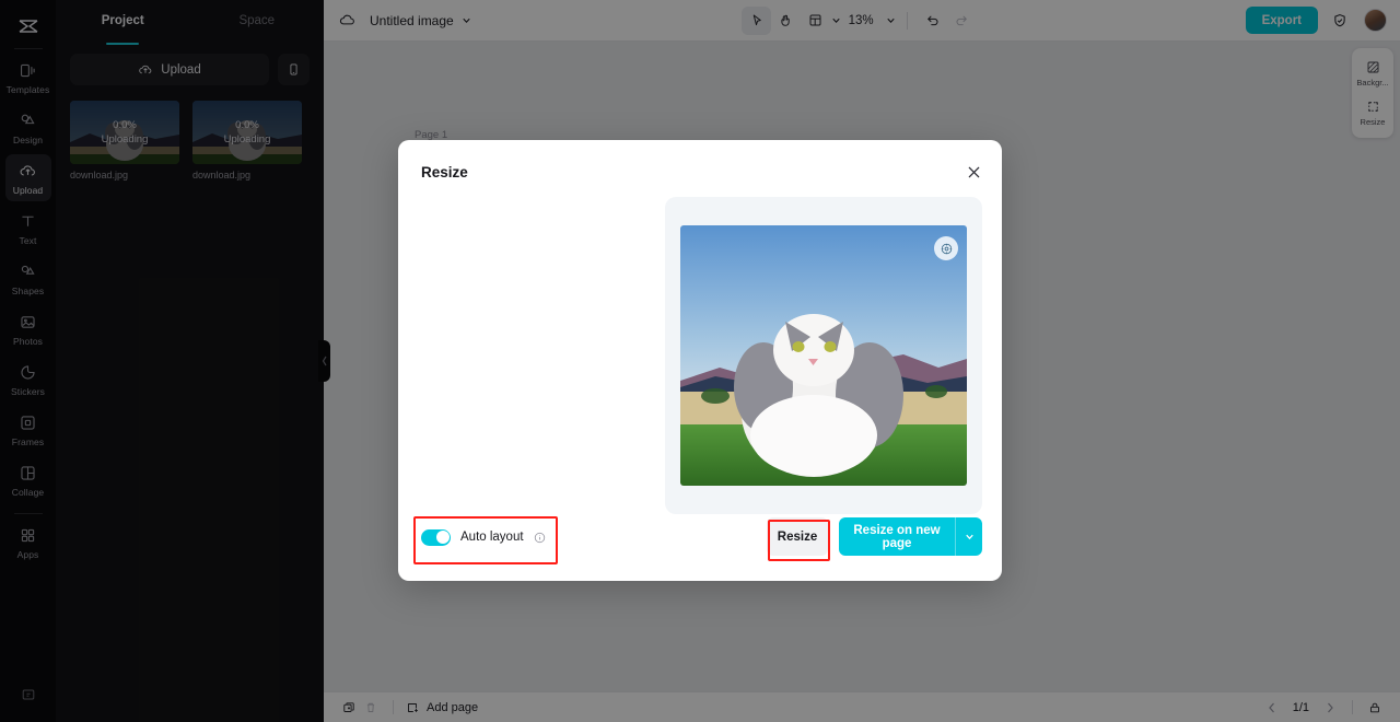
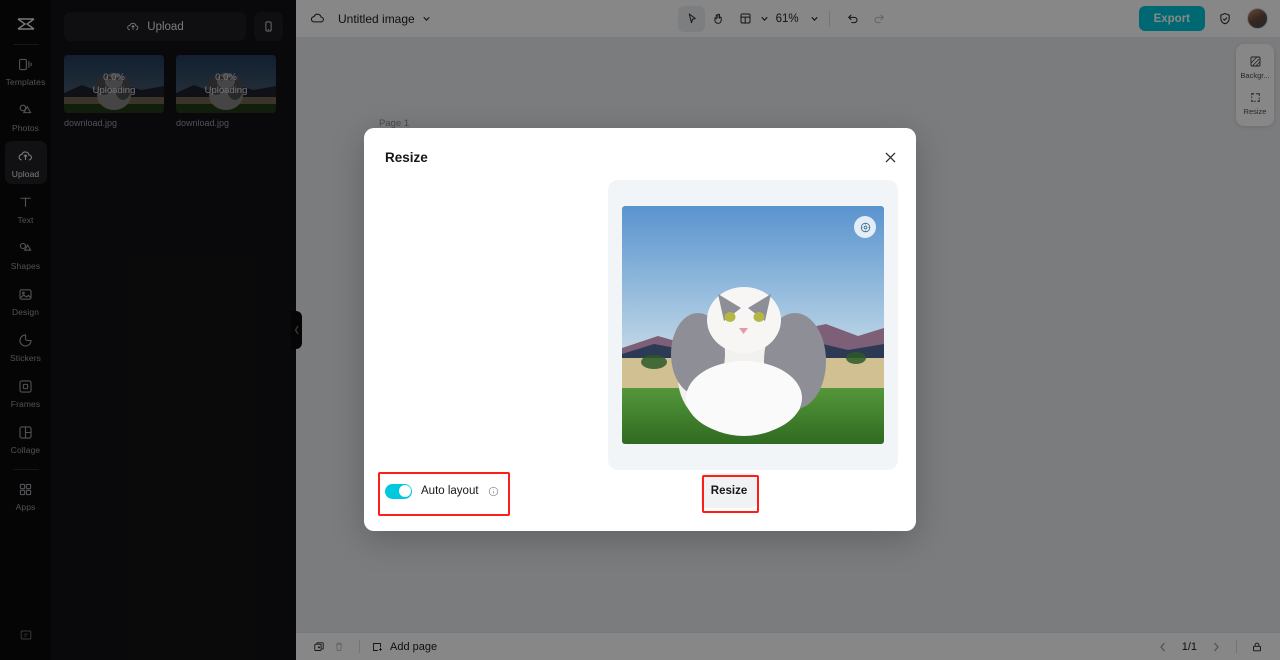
  Templates
- Design
+ Photos
  Upload
  Text
  Shapes
- Photos
+ Design
  Stickers
  Frames
  Collage
  Apps
- Project
- Space
  Upload
  0.0%
  Uploading
  download.jpg
  0.0%
  Uploading
  download.jpg
  Untitled image
- 13%
+ 61%
  Export
  Page 1
  Backgr...
  Resize
  Add page
  1/1
  Resize
  Auto layout
  Resize
- Resize on new page
